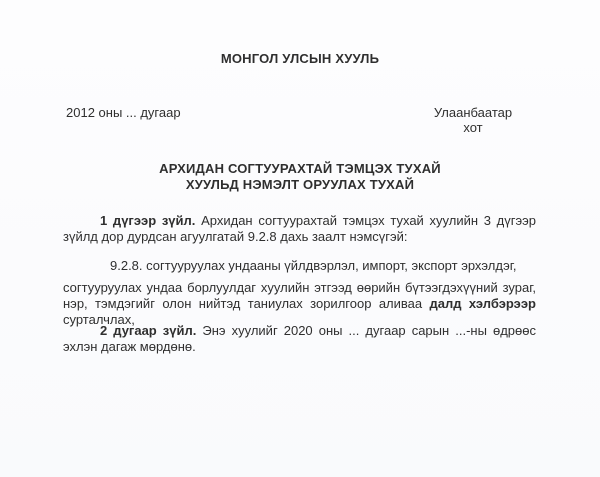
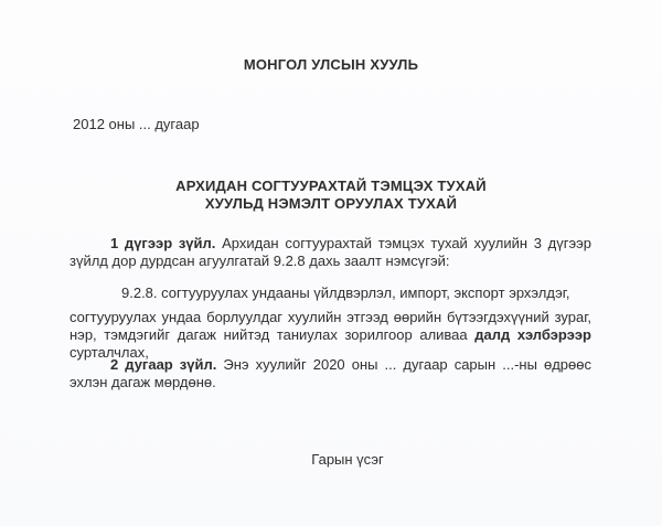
  МОНГОЛ УЛСЫН ХУУЛЬ
  2012 оны ... дугаар
- Улаанбаатар
- хот
  АРХИДАН СОГТУУРАХТАЙ ТЭМЦЭХ ТУХАЙ
  ХУУЛЬД НЭМЭЛТ ОРУУЛАХ ТУХАЙ
  1 дүгээр зүйл. Архидан согтуурахтай тэмцэх тухай хуулийн 3 дүгээр зүйлд дор дурдсан агуулгатай 9.2.8 дахь заалт нэмсүгэй:
  9.2.8. согтууруулах ундааны үйлдвэрлэл, импорт, экспорт эрхэлдэг,
- согтууруулах ундаа борлуулдаг хуулийн этгээд өөрийн бүтээгдэхүүний зураг, нэр, тэмдэгийг олон нийтэд таниулах зорилгоор аливаа далд хэлбэрээр сурталчлах,
+ согтууруулах ундаа борлуулдаг хуулийн этгээд өөрийн бүтээгдэхүүний зураг, нэр, тэмдэгийг дагаж нийтэд таниулах зорилгоор аливаа далд хэлбэрээр сурталчлах,
  2 дугаар зүйл. Энэ хуулийг 2020 оны ... дугаар сарын ...-ны өдрөөс эхлэн дагаж мөрдөнө.
+ Гарын үсэг
